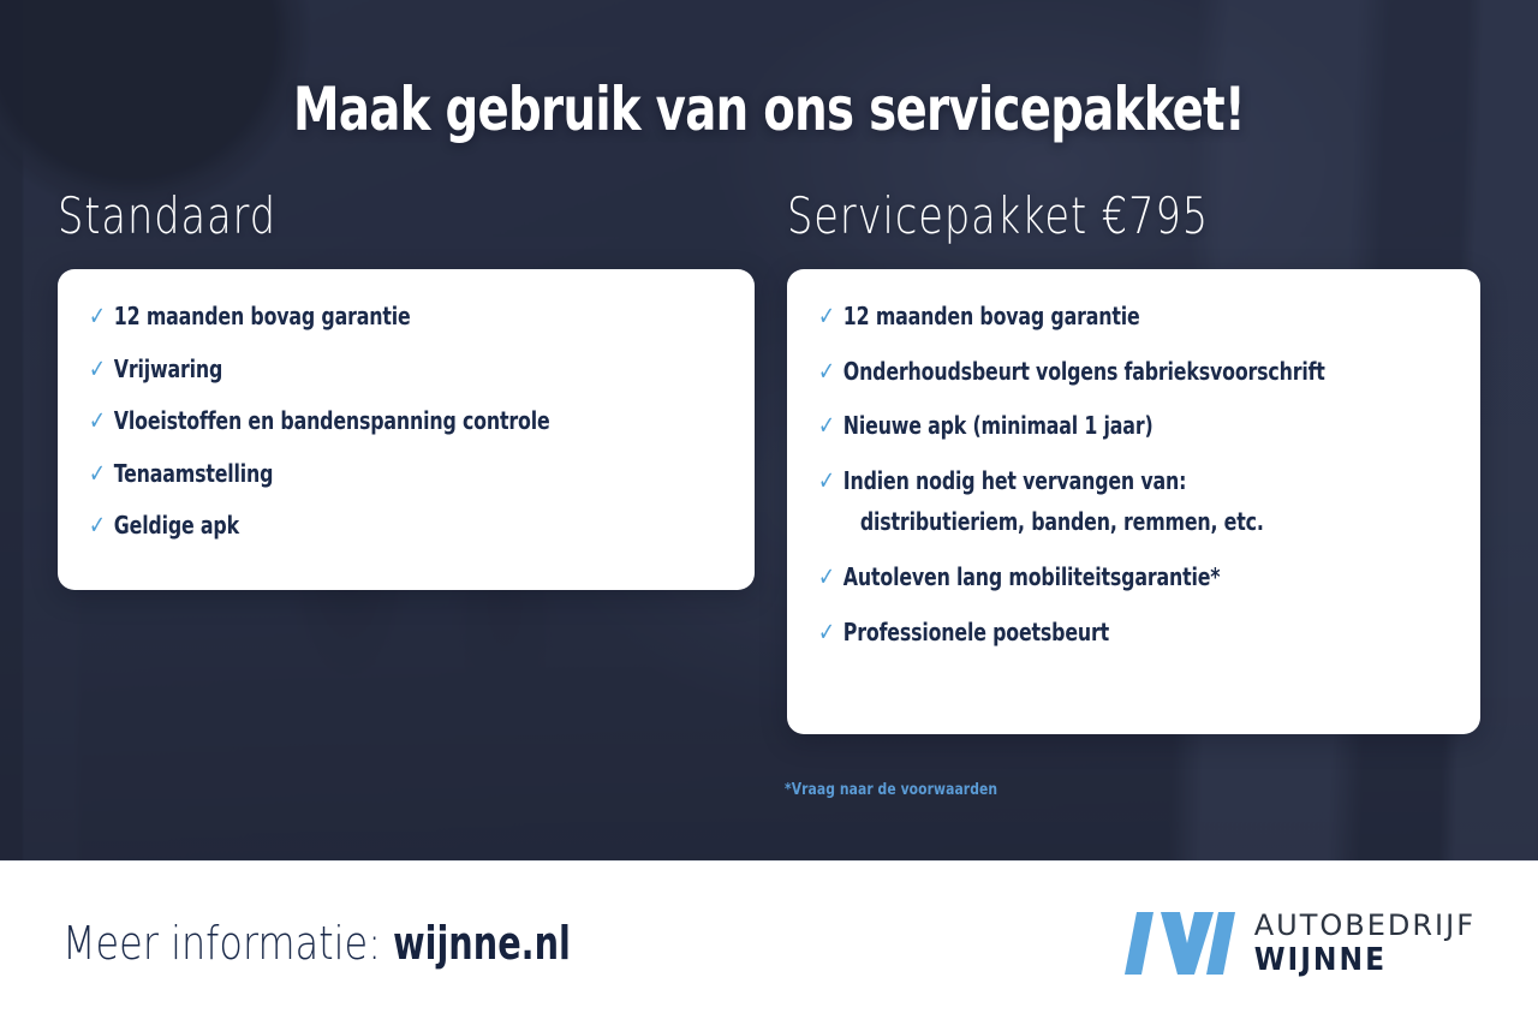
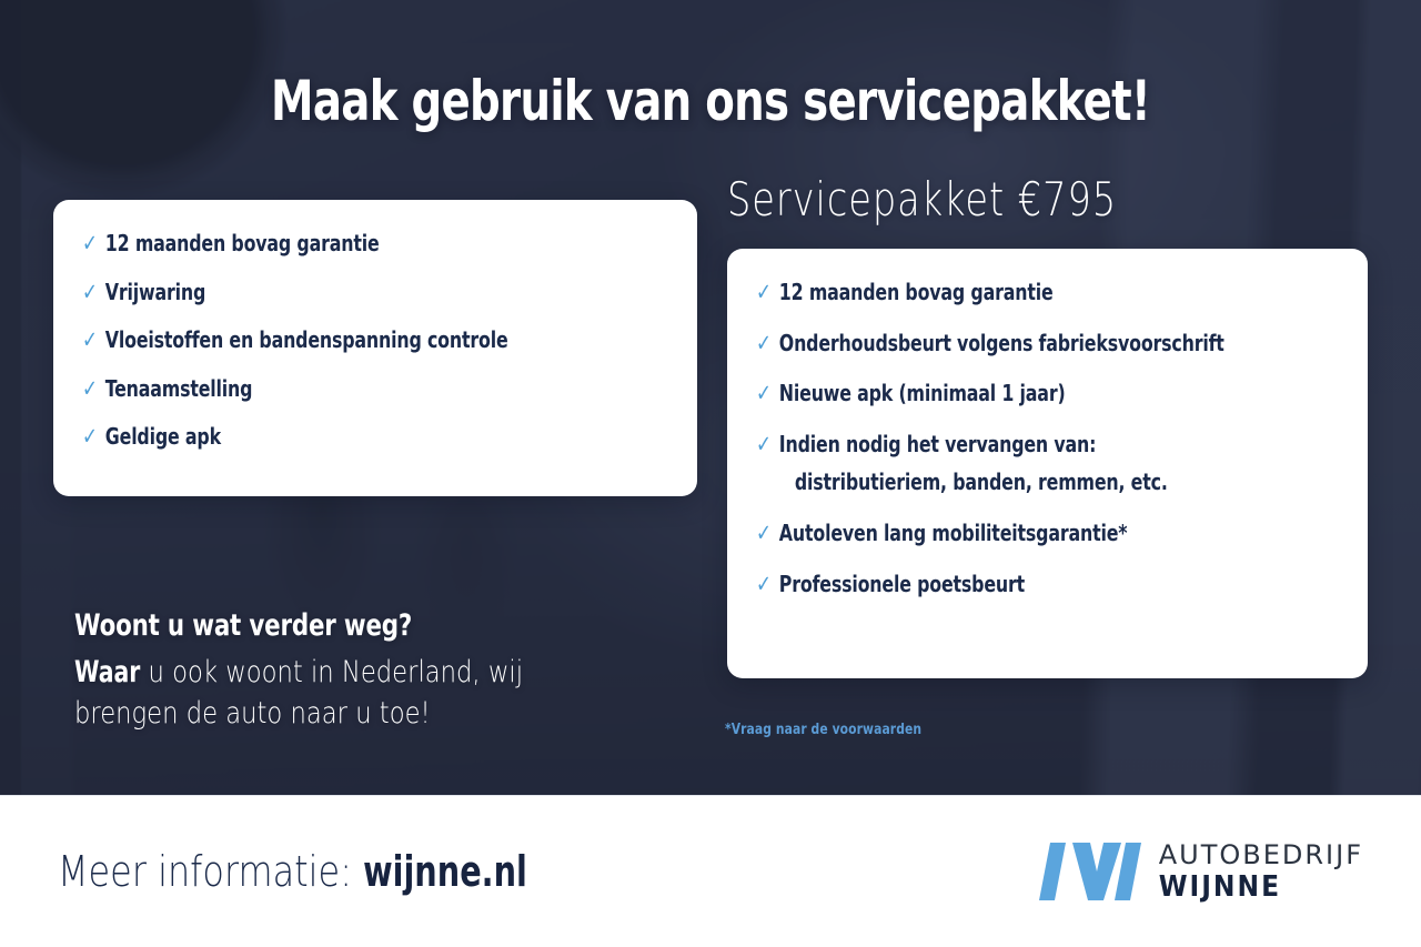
  Maak gebruik van ons servicepakket!
- Standaard
  ✓
  12 maanden bovag garantie
  ✓
  Vrijwaring
  ✓
  Vloeistoffen en bandenspanning controle
  ✓
  Tenaamstelling
  ✓
  Geldige apk
  Servicepakket €795
  ✓
  12 maanden bovag garantie
  ✓
  Onderhoudsbeurt volgens fabrieksvoorschrift
  ✓
  Nieuwe apk (minimaal 1 jaar)
  ✓
  Indien nodig het vervangen van:
  distributieriem, banden, remmen, etc.
  ✓
  Autoleven lang mobiliteitsgarantie*
  ✓
  Professionele poetsbeurt
+ Woont u wat verder weg?
+ Waar u ook woont in Nederland, wij
+ brengen de auto naar u toe!
  *Vraag naar de voorwaarden
  Meer informatie: wijnne.nl
  AUTOBEDRIJF
  WIJNNE
